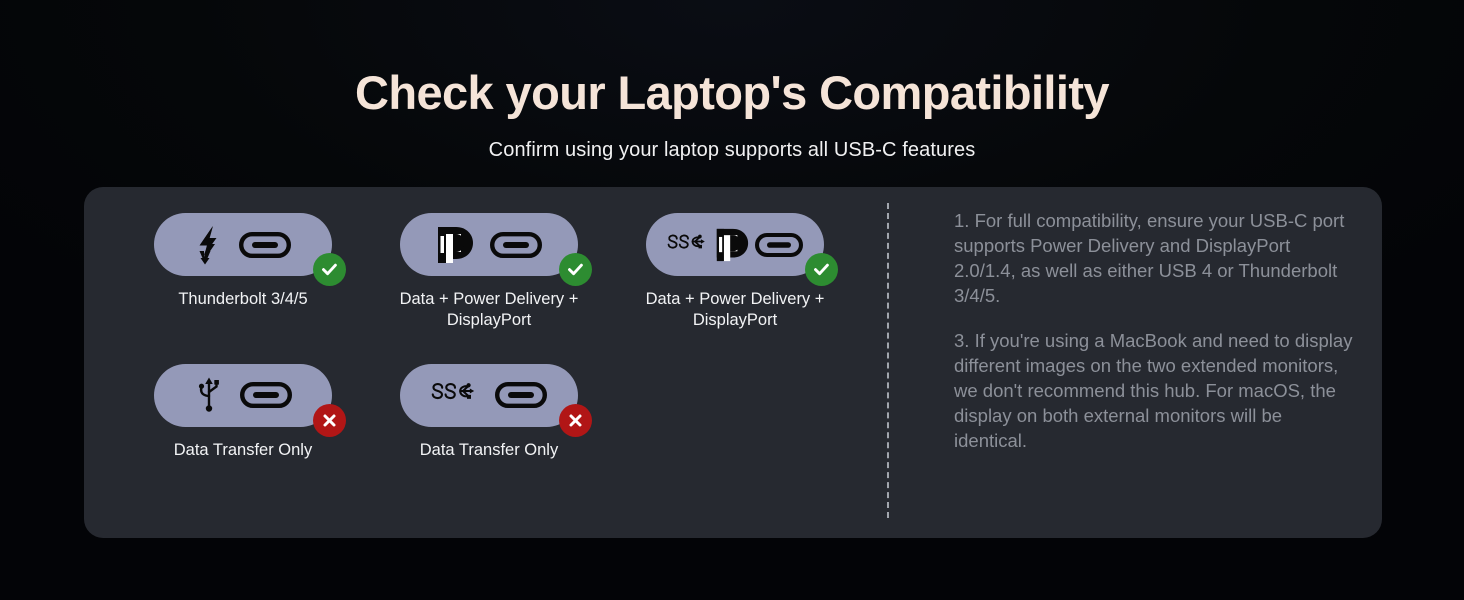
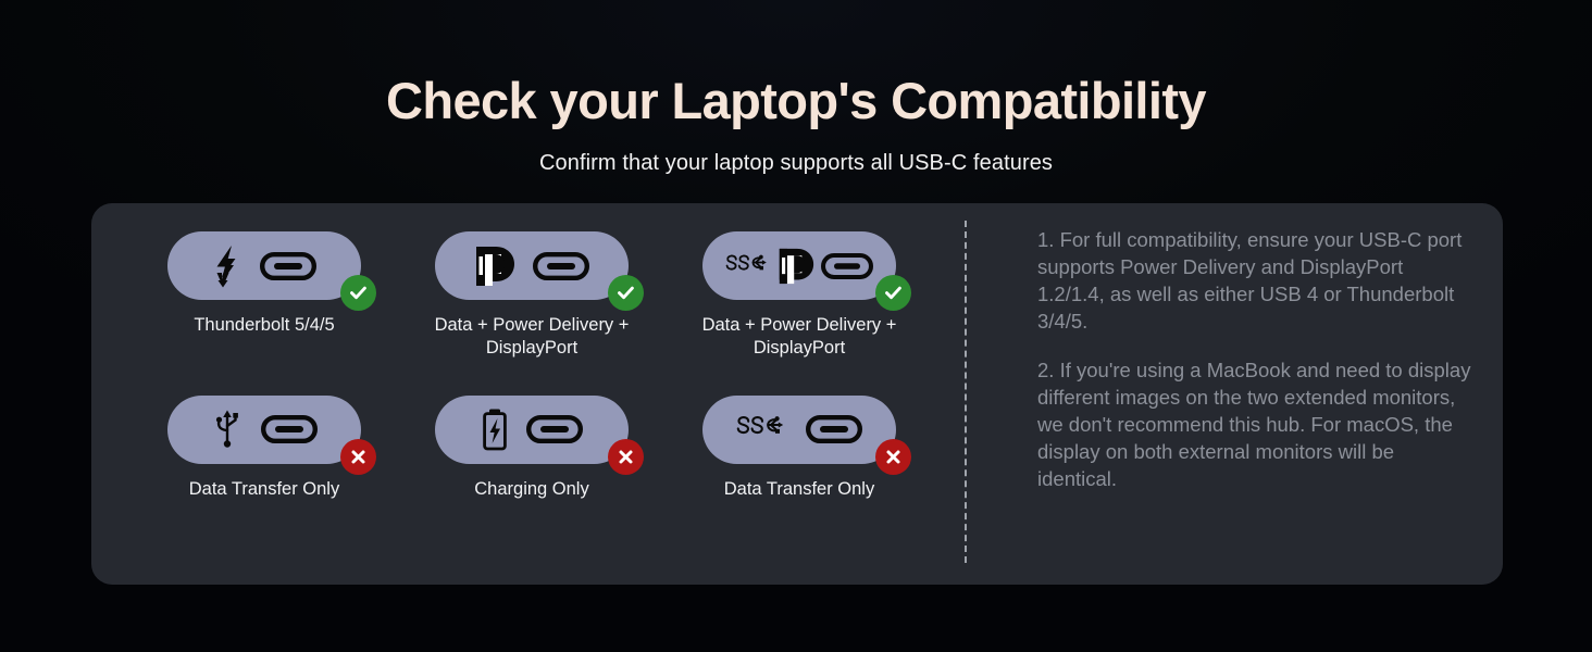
  Check your Laptop's Compatibility
- Confirm using your laptop supports all USB-C features
+ Confirm that your laptop supports all USB-C features
- Thunderbolt 3/4/5
+ Thunderbolt 5/4/5
  Data + Power Delivery + DisplayPort
  Data + Power Delivery + DisplayPort
  Data Transfer Only
+ Charging Only
  Data Transfer Only
- 1. For full compatibility, ensure your USB-C port supports Power Delivery and DisplayPort 2.0/1.4, as well as either USB 4 or Thunderbolt 3/4/5.
+ 1. For full compatibility, ensure your USB-C port supports Power Delivery and DisplayPort 1.2/1.4, as well as either USB 4 or Thunderbolt 3/4/5.
- 3. If you're using a MacBook and need to display different images on the two extended monitors, we don't recommend this hub. For macOS, the display on both external monitors will be identical.
+ 2. If you're using a MacBook and need to display different images on the two extended monitors, we don't recommend this hub. For macOS, the display on both external monitors will be identical.
